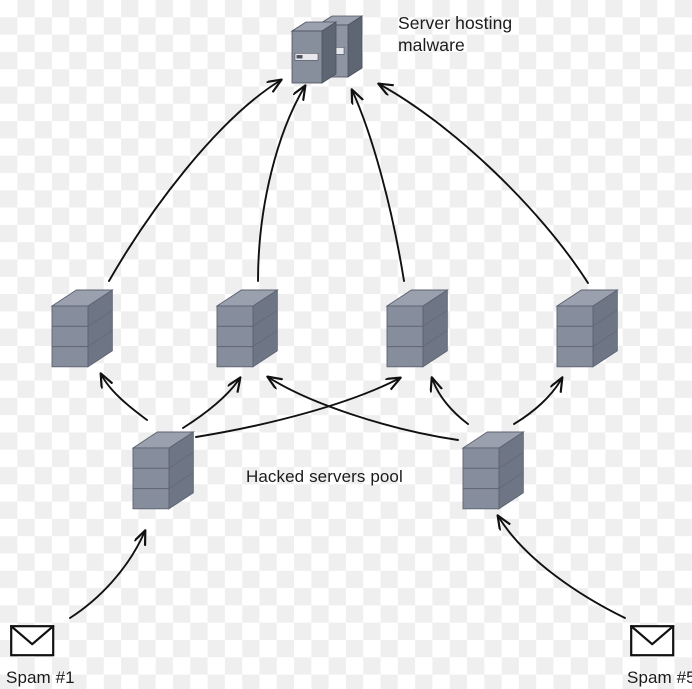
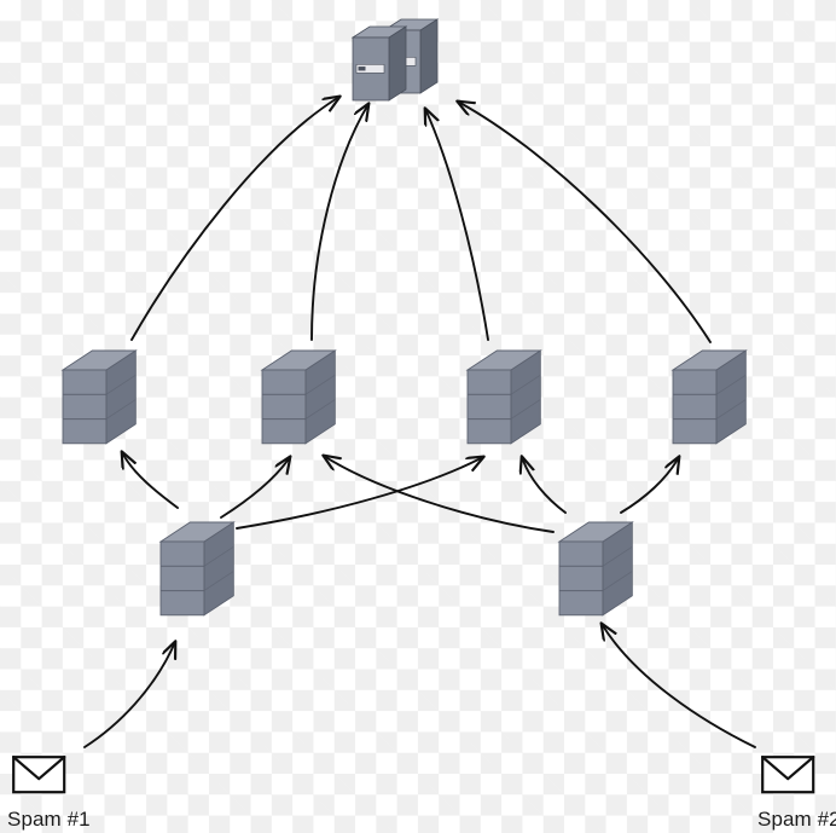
- Server hosting
- malware
- Hacked servers pool
  Spam #1
- Spam #5
+ Spam #2
